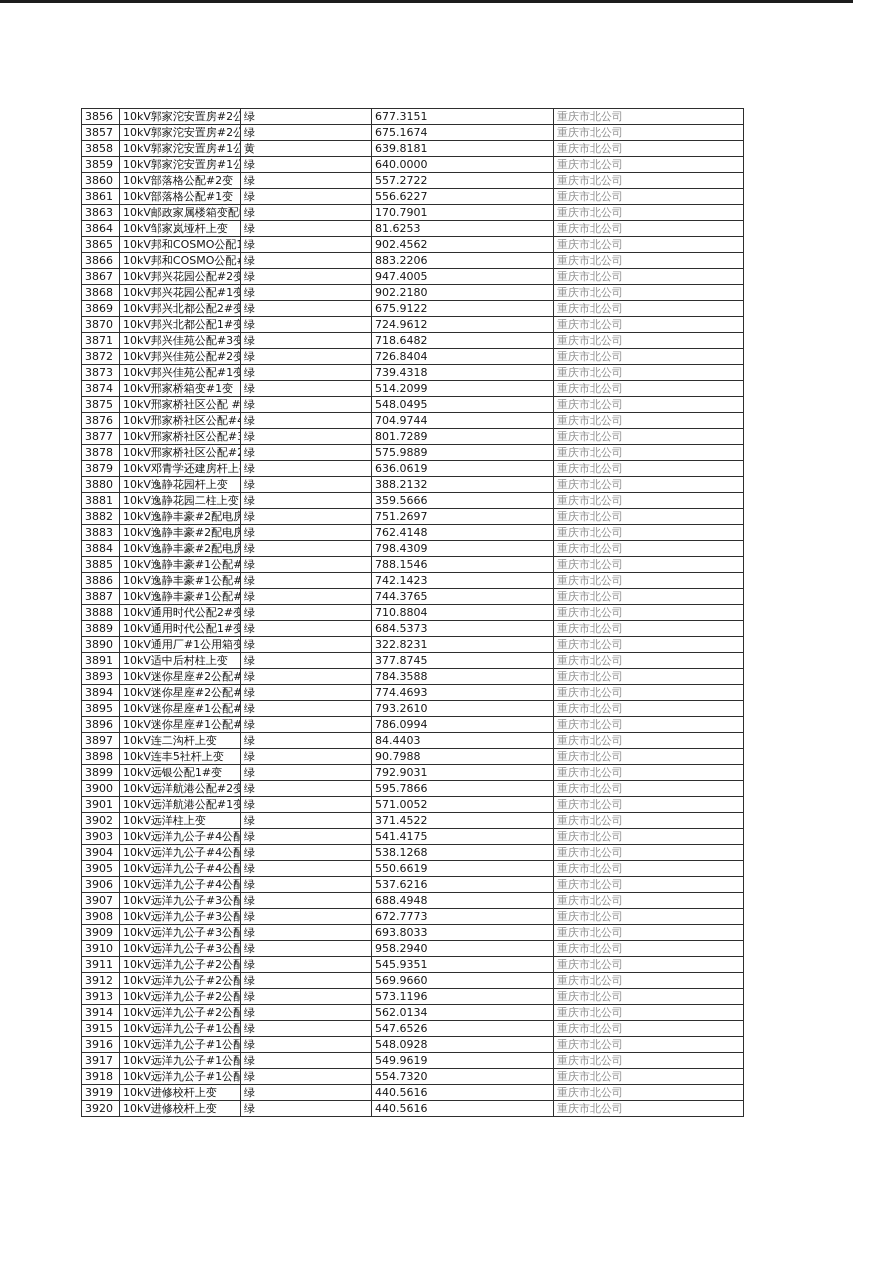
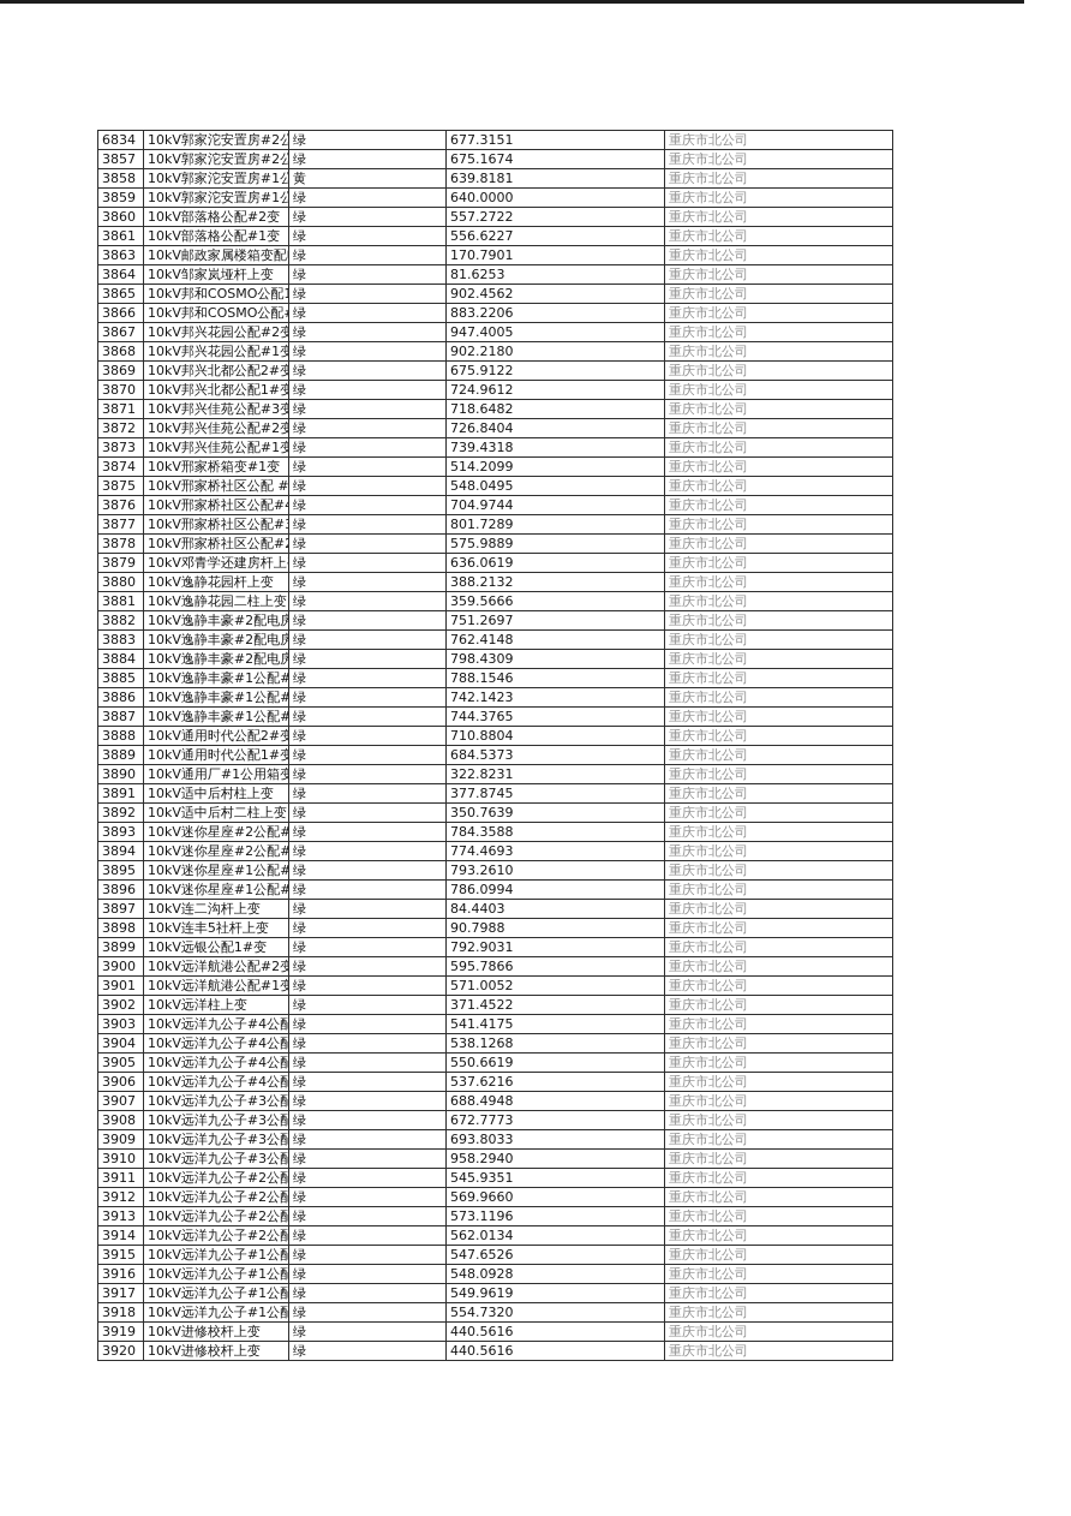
- 3856	10kV郭家沱安置房#2公	绿	677.3151	重庆市北公司
+ 6834	10kV郭家沱安置房#2公	绿	677.3151	重庆市北公司
  3857	10kV郭家沱安置房#2公	绿	675.1674	重庆市北公司
  3858	10kV郭家沱安置房#1公	黄	639.8181	重庆市北公司
  3859	10kV郭家沱安置房#1公	绿	640.0000	重庆市北公司
  3860	10kV部落格公配#2变	绿	557.2722	重庆市北公司
  3861	10kV部落格公配#1变	绿	556.6227	重庆市北公司
  3863	10kV邮政家属楼箱变配	绿	170.7901	重庆市北公司
  3864	10kV邹家岚垭杆上变	绿	81.6253	重庆市北公司
  3865	10kV邦和COSMO公配1	绿	902.4562	重庆市北公司
  3866	10kV邦和COSMO公配	绿	883.2206	重庆市北公司
  3867	10kV邦兴花园公配#2变	绿	947.4005	重庆市北公司
  3868	10kV邦兴花园公配#1变	绿	902.2180	重庆市北公司
  3869	10kV邦兴北都公配2#变	绿	675.9122	重庆市北公司
  3870	10kV邦兴北都公配1#变	绿	724.9612	重庆市北公司
  3871	10kV邦兴佳苑公配#3变	绿	718.6482	重庆市北公司
  3872	10kV邦兴佳苑公配#2变	绿	726.8404	重庆市北公司
  3873	10kV邦兴佳苑公配#1变	绿	739.4318	重庆市北公司
  3874	10kV邢家桥箱变#1变	绿	514.2099	重庆市北公司
  3875	10kV邢家桥社区公配 #	绿	548.0495	重庆市北公司
  3876	10kV邢家桥社区公配#	绿	704.9744	重庆市北公司
  3877	10kV邢家桥社区公配#	绿	801.7289	重庆市北公司
  3878	10kV邢家桥社区公配#	绿	575.9889	重庆市北公司
  3879	10kV邓青学还建房杆上	绿	636.0619	重庆市北公司
  3880	10kV逸静花园杆上变	绿	388.2132	重庆市北公司
  3881	10kV逸静花园二柱上变	绿	359.5666	重庆市北公司
  3882	10kV逸静丰豪#2配电房	绿	751.2697	重庆市北公司
  3883	10kV逸静丰豪#2配电房	绿	762.4148	重庆市北公司
  3884	10kV逸静丰豪#2配电房	绿	798.4309	重庆市北公司
  3885	10kV逸静丰豪#1公配#	绿	788.1546	重庆市北公司
  3886	10kV逸静丰豪#1公配#	绿	742.1423	重庆市北公司
  3887	10kV逸静丰豪#1公配#	绿	744.3765	重庆市北公司
  3888	10kV通用时代公配2#变	绿	710.8804	重庆市北公司
  3889	10kV通用时代公配1#变	绿	684.5373	重庆市北公司
  3890	10kV通用厂#1公用箱变	绿	322.8231	重庆市北公司
  3891	10kV适中后村柱上变	绿	377.8745	重庆市北公司
+ 3892	10kV适中后村二柱上变	绿	350.7639	重庆市北公司
  3893	10kV迷你星座#2公配#	绿	784.3588	重庆市北公司
  3894	10kV迷你星座#2公配#	绿	774.4693	重庆市北公司
  3895	10kV迷你星座#1公配#	绿	793.2610	重庆市北公司
  3896	10kV迷你星座#1公配#	绿	786.0994	重庆市北公司
  3897	10kV连二沟杆上变	绿	84.4403	重庆市北公司
  3898	10kV连丰5社杆上变	绿	90.7988	重庆市北公司
  3899	10kV远银公配1#变	绿	792.9031	重庆市北公司
  3900	10kV远洋航港公配#2变	绿	595.7866	重庆市北公司
  3901	10kV远洋航港公配#1变	绿	571.0052	重庆市北公司
  3902	10kV远洋柱上变	绿	371.4522	重庆市北公司
  3903	10kV远洋九公子#4公配	绿	541.4175	重庆市北公司
  3904	10kV远洋九公子#4公配	绿	538.1268	重庆市北公司
  3905	10kV远洋九公子#4公配	绿	550.6619	重庆市北公司
  3906	10kV远洋九公子#4公配	绿	537.6216	重庆市北公司
  3907	10kV远洋九公子#3公配	绿	688.4948	重庆市北公司
  3908	10kV远洋九公子#3公配	绿	672.7773	重庆市北公司
  3909	10kV远洋九公子#3公配	绿	693.8033	重庆市北公司
  3910	10kV远洋九公子#3公配	绿	958.2940	重庆市北公司
  3911	10kV远洋九公子#2公配	绿	545.9351	重庆市北公司
  3912	10kV远洋九公子#2公配	绿	569.9660	重庆市北公司
  3913	10kV远洋九公子#2公配	绿	573.1196	重庆市北公司
  3914	10kV远洋九公子#2公配	绿	562.0134	重庆市北公司
  3915	10kV远洋九公子#1公配	绿	547.6526	重庆市北公司
  3916	10kV远洋九公子#1公配	绿	548.0928	重庆市北公司
  3917	10kV远洋九公子#1公配	绿	549.9619	重庆市北公司
  3918	10kV远洋九公子#1公配	绿	554.7320	重庆市北公司
  3919	10kV进修校杆上变	绿	440.5616	重庆市北公司
  3920	10kV进修校杆上变	绿	440.5616	重庆市北公司
